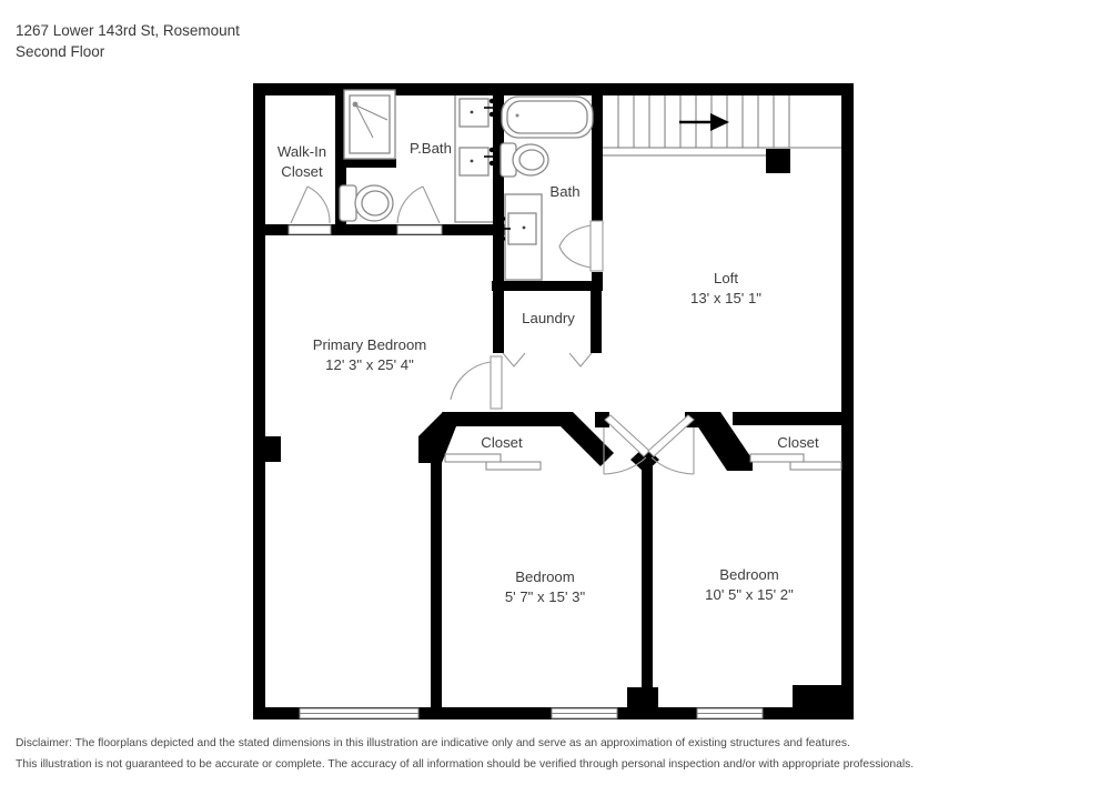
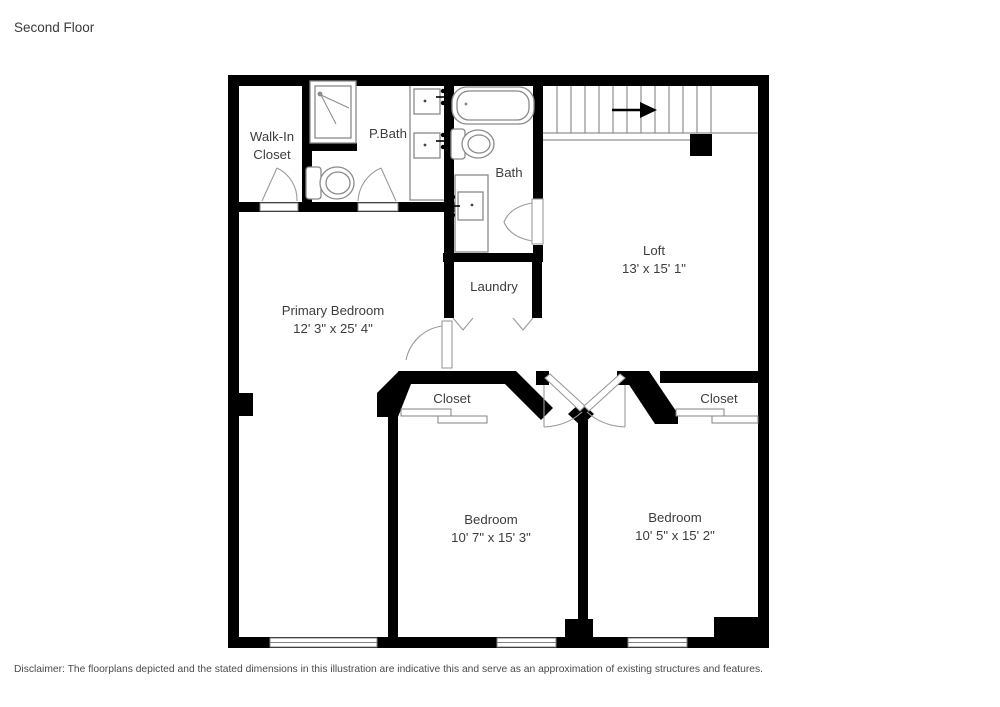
- 1267 Lower 143rd St, Rosemount
  Second Floor
  Walk-In
  Closet
  P.Bath
  Bath
  Loft
  13' x 15' 1"
  Laundry
  Primary Bedroom
  12' 3" x 25' 4"
  Closet
  Closet
  Bedroom
- 5' 7" x 15' 3"
+ 10' 7" x 15' 3"
  Bedroom
  10' 5" x 15' 2"
- Disclaimer: The floorplans depicted and the stated dimensions in this illustration are indicative only and serve as an approximation of existing structures and features.
+ Disclaimer: The floorplans depicted and the stated dimensions in this illustration are indicative this and serve as an approximation of existing structures and features.
- This illustration is not guaranteed to be accurate or complete. The accuracy of all information should be verified through personal inspection and/or with appropriate professionals.
